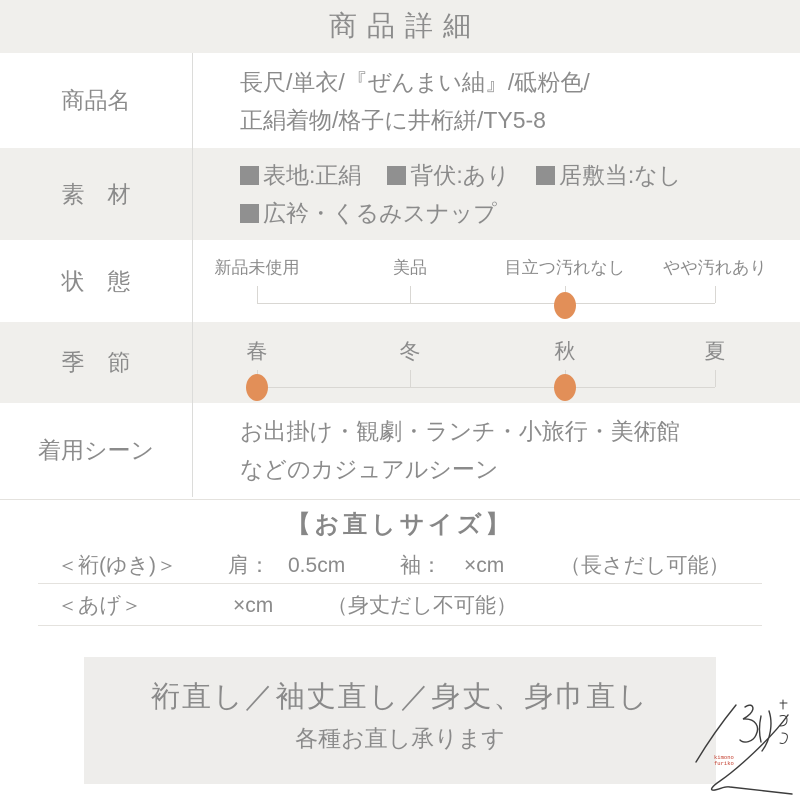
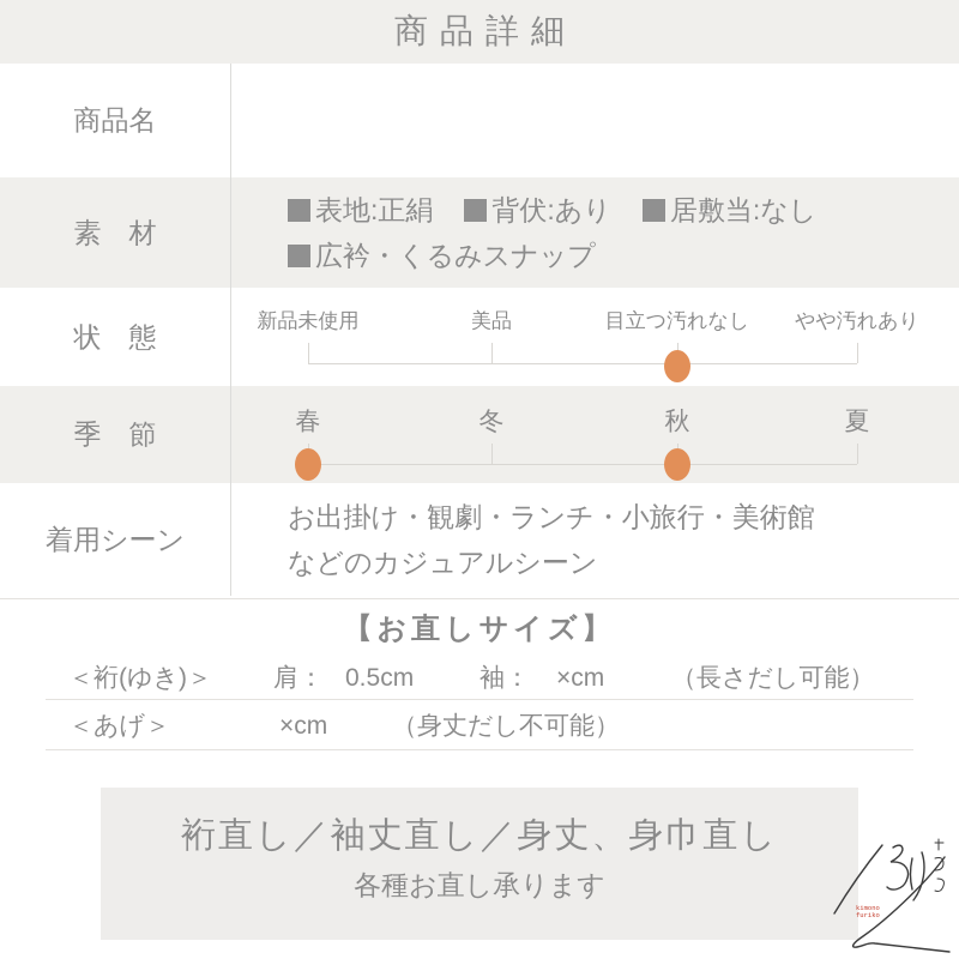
  商品詳細
  商品名
- 長尺/単衣/『ぜんまい紬』/砥粉色/
- 正絹着物/格子に井桁絣/TY5-8
  素 材
  表地:正絹
  背伏:あり
  居敷当:なし
  広衿・くるみスナップ
  状 態
  新品未使用
  美品
  目立つ汚れなし
  やや汚れあり
  季 節
  春
  冬
  秋
  夏
  着用シーン
  お出掛け・観劇・ランチ・小旅行・美術館
  などのカジュアルシーン
  【お直しサイズ】
  ＜裄(ゆき)＞
  肩：
  0.5cm
  袖：
  ×cm
  （長さだし可能）
  ＜あげ＞
  ×cm
  （身丈だし不可能）
  裄直し／袖丈直し／身丈、身巾直し
  各種お直し承ります
